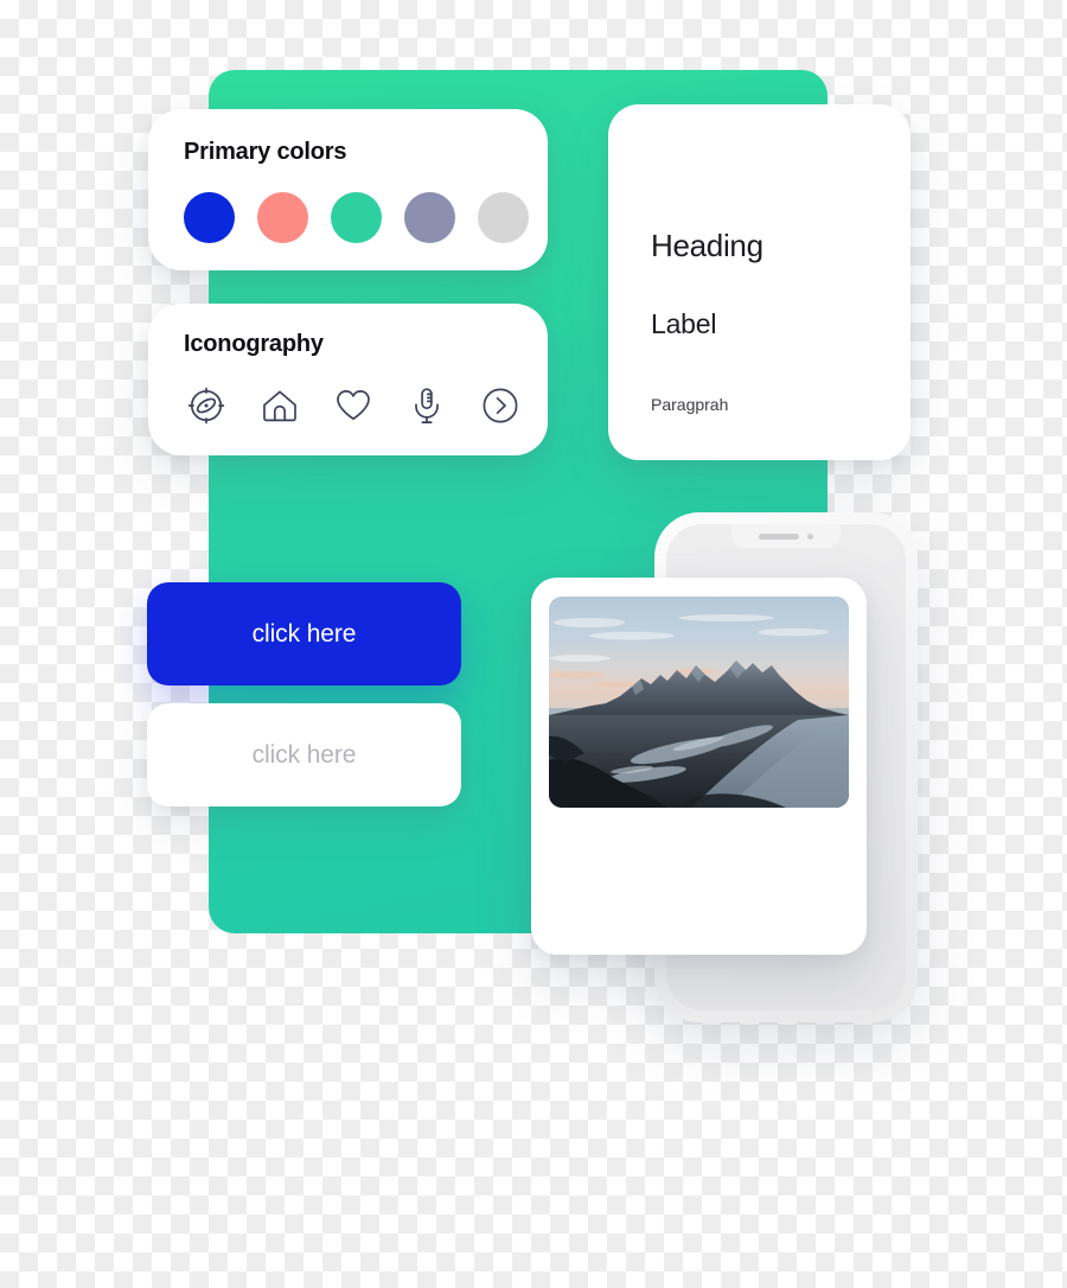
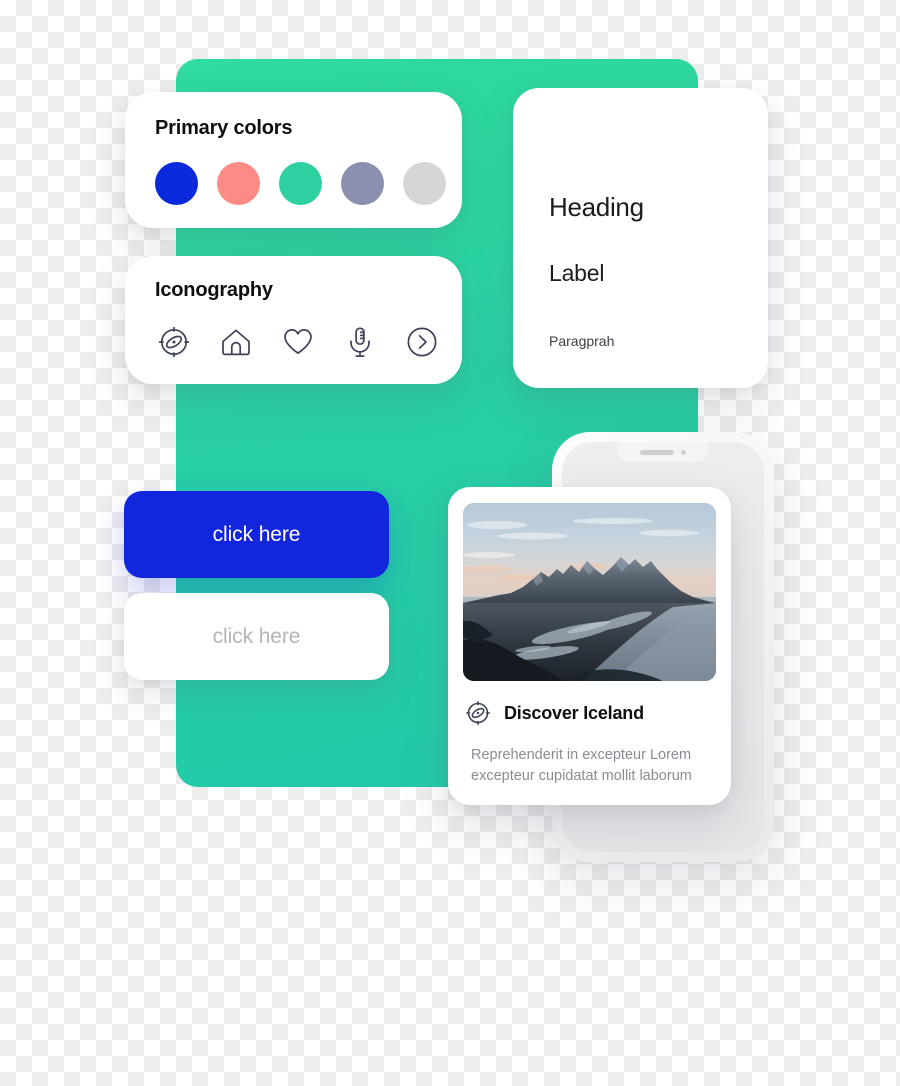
  Primary colors
  Iconography
  Heading
  Label
  Paragprah
  click here
  click here
+ Discover Iceland
+ Reprehenderit in excepteur Lorem excepteur cupidatat mollit laborum
